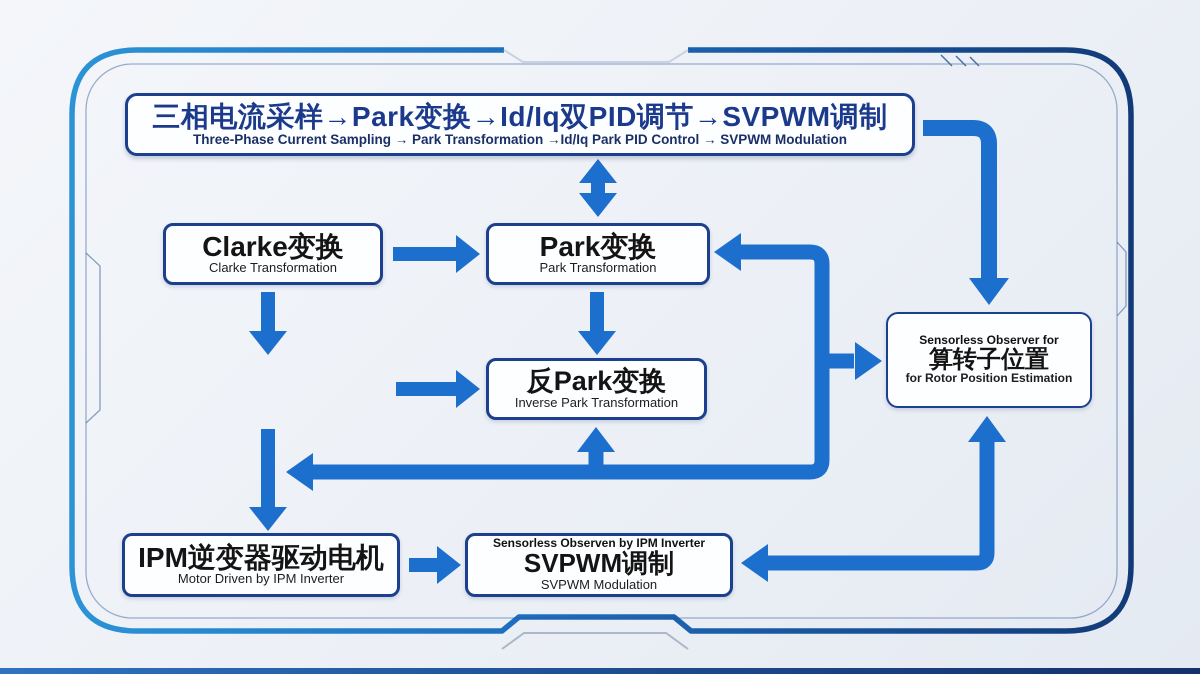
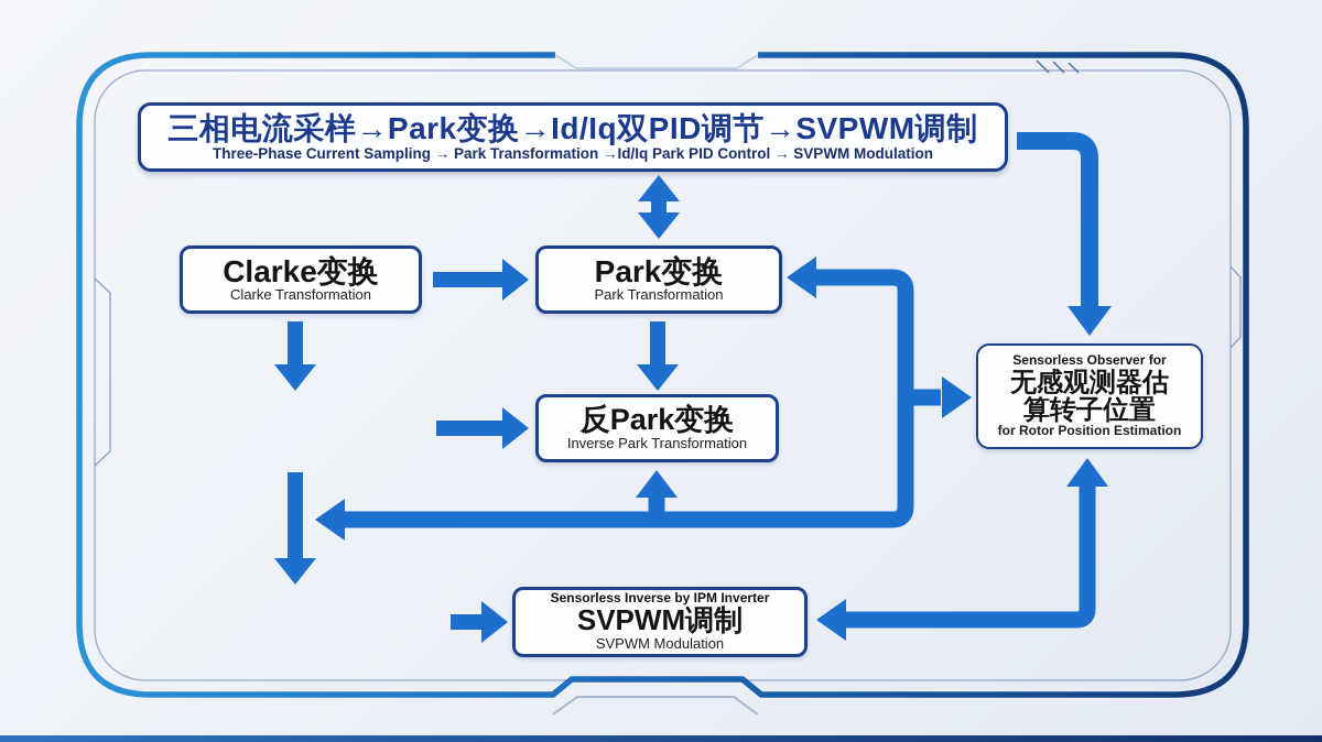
  三相电流采样→Park变换→Id/Iq双PID调节→SVPWM调制
  Three-Phase Current Sampling → Park Transformation →Id/Iq Park PID Control → SVPWM Modulation
  Clarke变换
  Clarke Transformation
  Park变换
  Park Transformation
  反Park变换
  Inverse Park Transformation
  Sensorless Observer for
+ 无感观测器估
  算转子位置
  for Rotor Position Estimation
- IPM逆变器驱动电机
- Motor Driven by IPM Inverter
- Sensorless Observen by IPM Inverter
+ Sensorless Inverse by IPM Inverter
  SVPWM调制
  SVPWM Modulation
